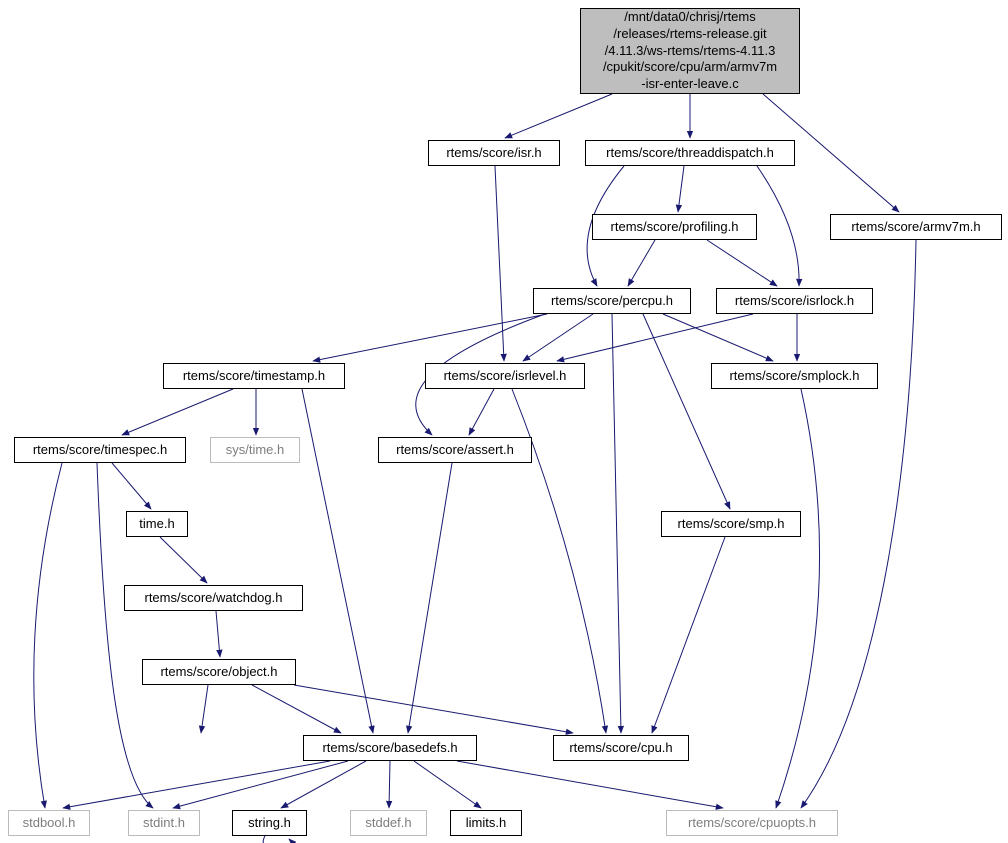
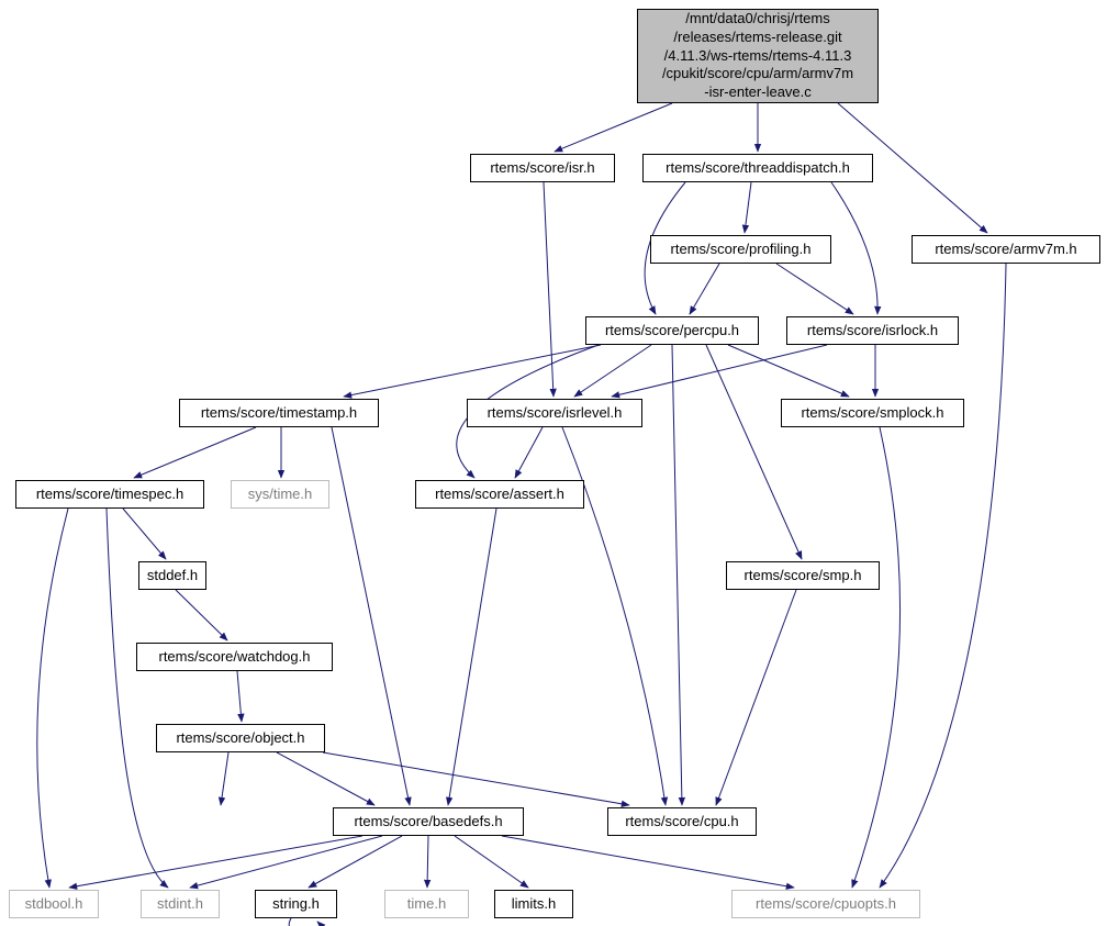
  /mnt/data0/chrisj/rtems
  /releases/rtems-release.git
  /4.11.3/ws-rtems/rtems-4.11.3
  /cpukit/score/cpu/arm/armv7m
  -isr-enter-leave.c
  rtems/score/isr.h
  rtems/score/threaddispatch.h
  rtems/score/profiling.h
  rtems/score/armv7m.h
  rtems/score/percpu.h
  rtems/score/isrlock.h
  rtems/score/timestamp.h
  rtems/score/isrlevel.h
  rtems/score/smplock.h
  rtems/score/timespec.h
  sys/time.h
  rtems/score/assert.h
- time.h
+ stddef.h
  rtems/score/smp.h
  rtems/score/watchdog.h
  rtems/score/object.h
  rtems/score/basedefs.h
  rtems/score/cpu.h
  stdbool.h
  stdint.h
  string.h
- stddef.h
+ time.h
  limits.h
  rtems/score/cpuopts.h
